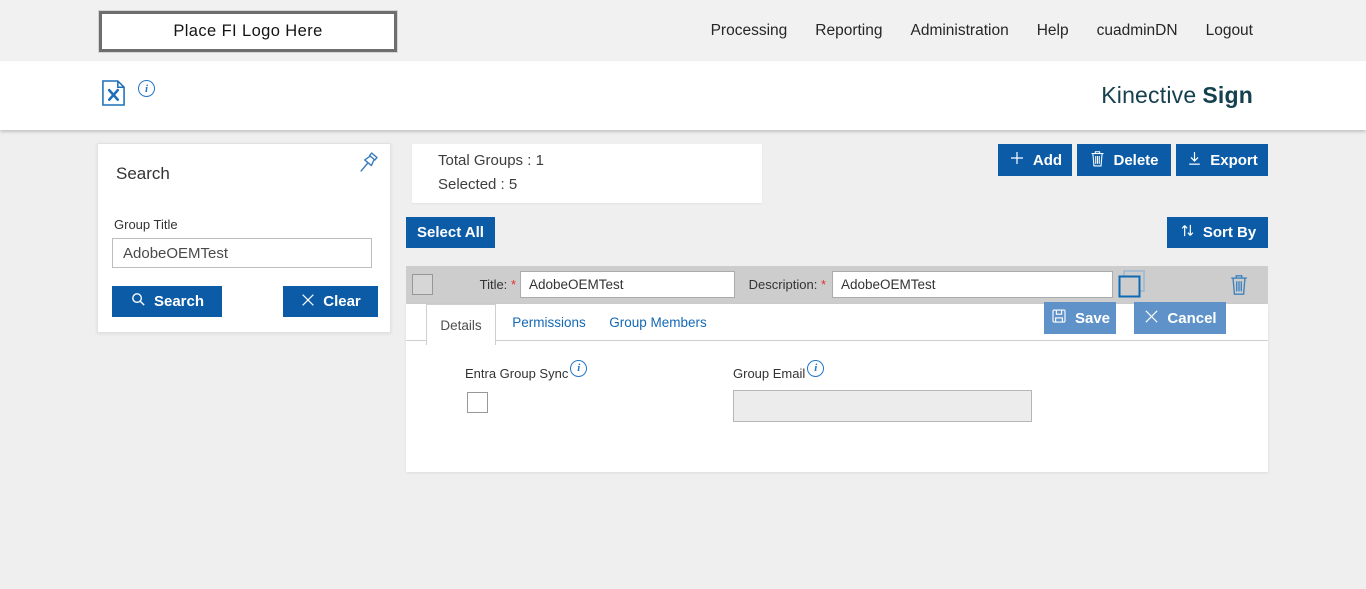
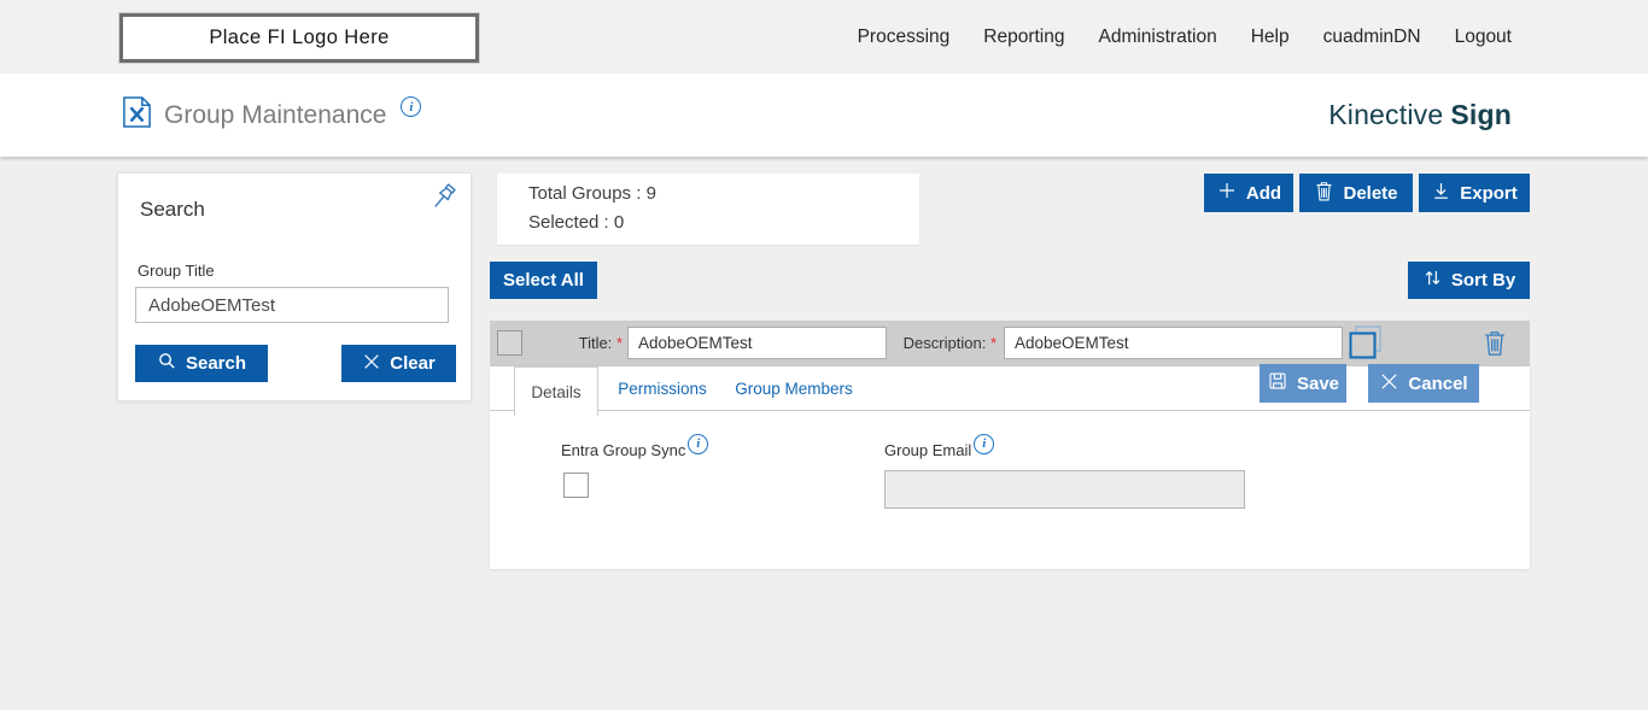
  Place FI Logo Here
  Processing
  Reporting
  Administration
  Help
  cuadminDN
  Logout
+ Group Maintenance
  i
  Kinective
  Sign
  Search
  Group Title
  AdobeOEMTest
  Search
  Clear
- Total Groups : 1
+ Total Groups : 9
- Selected : 5
+ Selected : 0
  Add
  Delete
  Export
  Select All
  Sort By
  Title: *
  AdobeOEMTest
  Description: *
  AdobeOEMTest
  Details
  Permissions
  Group Members
  Save
  Cancel
  Entra Group Sync i
  Group Email i
